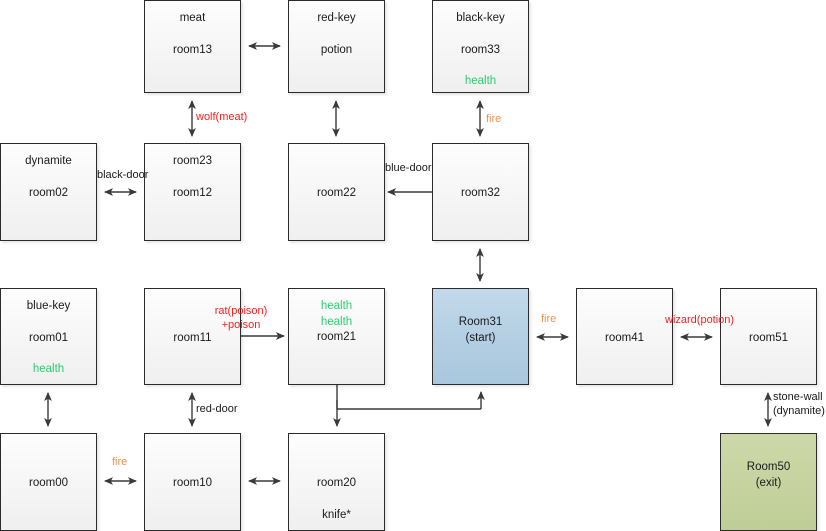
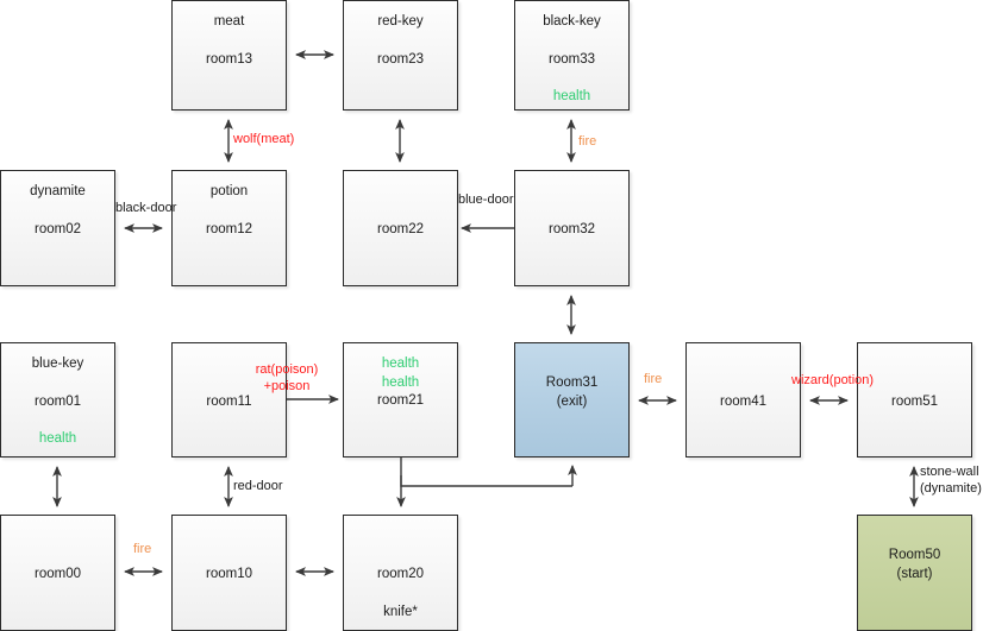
  meat
  room13
  red-key
- potion
+ room23
  black-key
  room33
  health
  dynamite
  room02
- room23
+ potion
  room12
  room22
  room32
  blue-key
  room01
  health
  room11
  health
  health
  room21
  Room31
- (start)
+ (exit)
  room41
  room51
  room00
  room10
  room20
  knife*
  Room50
- (exit)
+ (start)
  wolf(meat)
  black-door
  blue-door
  fire
  rat(poison)
  +poison
  fire
  wizard(potion)
  red-door
  fire
  stone-wall
  (dynamite)
